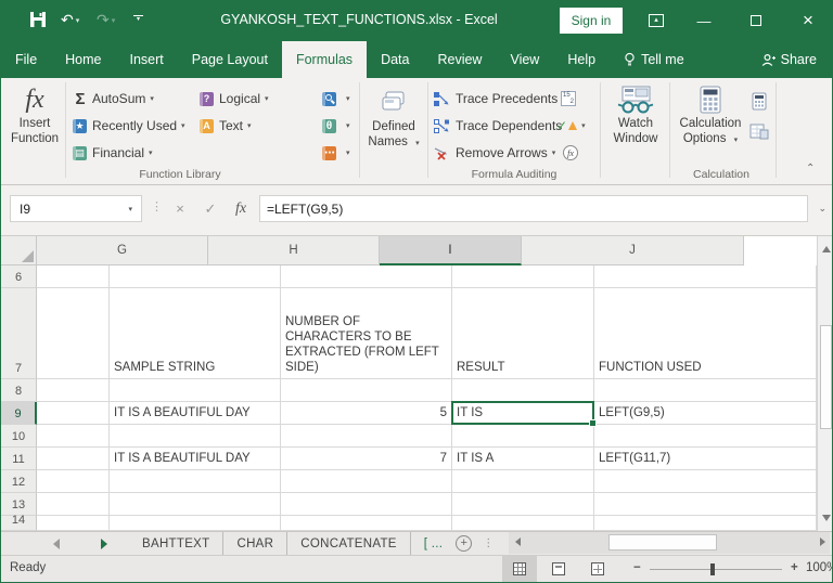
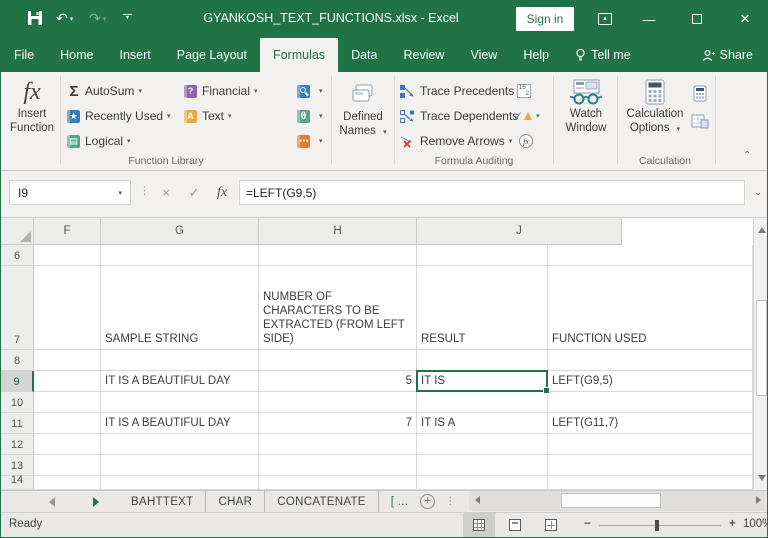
  GYANKOSH_TEXT_FUNCTIONS.xlsx - Excel
  Sign in
  ―
  ×
  File
  Home
  Insert
  Page Layout
  Formulas
  Data
  Review
  View
  Help
  Tell me
  Share
  fx
  Insert
  Function
  Σ
  AutoSum
  ★
  Recently Used
  ▤
- Financial
+ Logical
  ?
- Logical
+ Financial
  A
  Text
  θ
  ⋯
  Function Library
  Defined
  Names
  Trace Precedents
  Trace Dependents
  ✓
  Remove Arrows
  fx
  Formula Auditing
  Watch
  Window
  Calculation
  Options
  Calculation
  ⌃
  I9
  ⋮
  ×
  ✓
  fx
  =LEFT(G9,5)
  ⌄
+ F
  G
  H
- I
  J
  6
  7
  SAMPLE STRING
  NUMBER OF CHARACTERS TO BE EXTRACTED (FROM LEFT SIDE)
  RESULT
  FUNCTION USED
  8
  9
  IT IS A BEAUTIFUL DAY
  5
  IT IS
  LEFT(G9,5)
  10
  11
  IT IS A BEAUTIFUL DAY
  7
  IT IS A
  LEFT(G11,7)
  12
  13
  14
  BAHTTEXT
  CHAR
  CONCATENATE
  [ ...
  +
  ⋮
  Ready
  −
  +
  100
